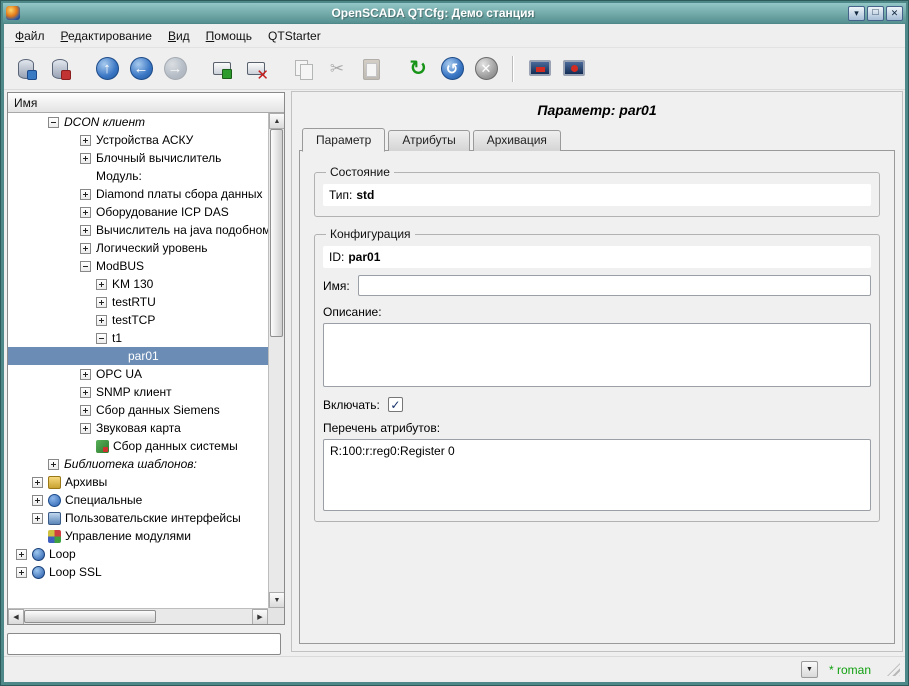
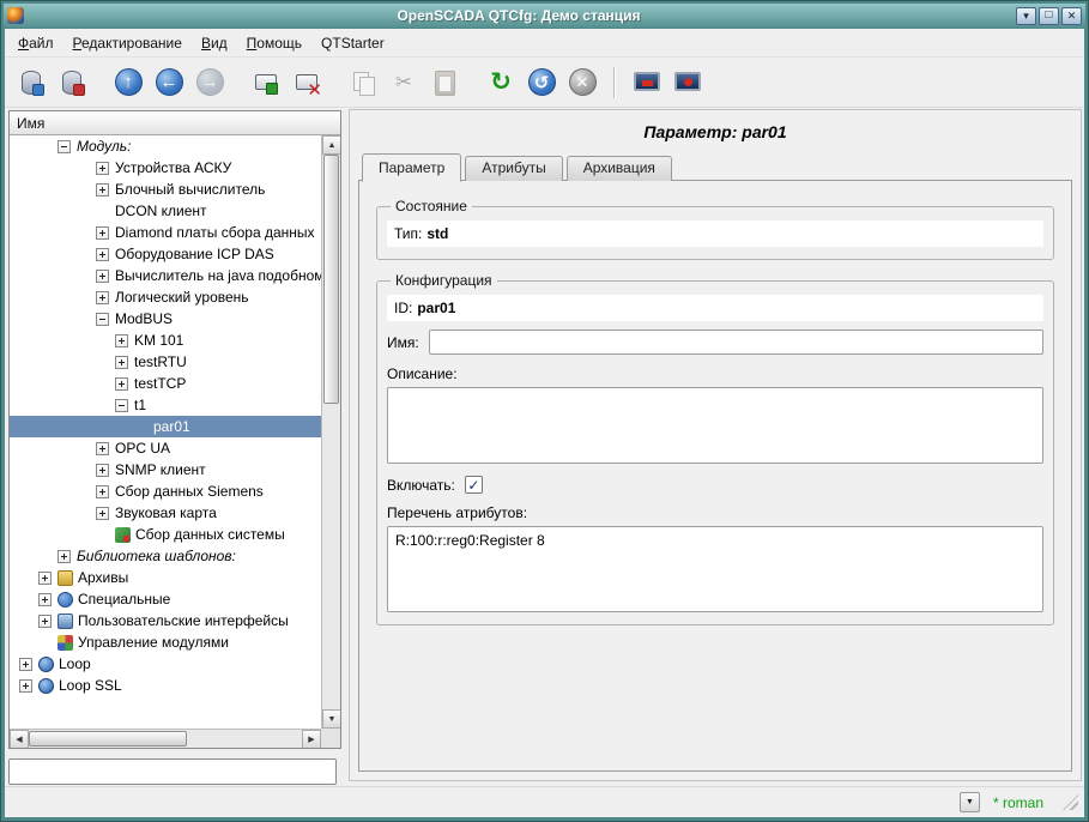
  OpenSCADA QTCfg: Демо станция
  Файл
  Редактирование
  Вид
  Помощь
  QTStarter
  Имя
- DCON клиент
+ Модуль:
  Устройства АСКУ
  Блочный вычислитель
- Модуль:
+ DCON клиент
  Diamond платы сбора данных
  Оборудование ICP DAS
  Вычислитель на java подобном
  Логический уровень
  ModBUS
- KM 130
+ KM 101
  testRTU
  testTCP
  t1
  par01
  OPC UA
  SNMP клиент
  Сбор данных Siemens
  Звуковая карта
  Сбор данных системы
  Библиотека шаблонов:
  Архивы
  Специальные
  Пользовательские интерфейсы
  Управление модулями
  Loop
  Loop SSL
  Параметр: par01
  Параметр
  Атрибуты
  Архивация
  Состояние
  Тип: std
  Конфигурация
  ID: par01
  Имя:
  Описание:
  Включать:
  ✓
  Перечень атрибутов:
- R:100:r:reg0:Register 0
+ R:100:r:reg0:Register 8
  * roman
